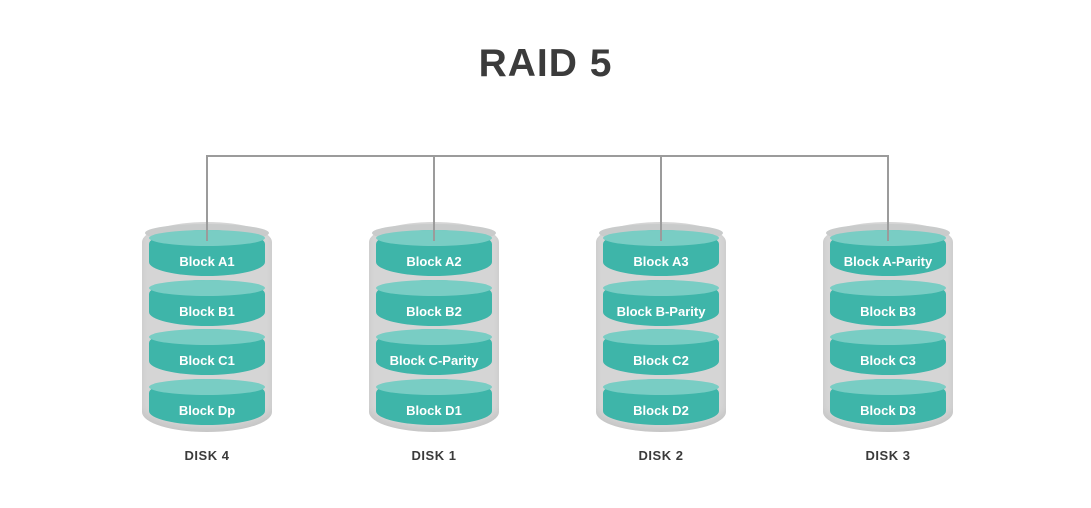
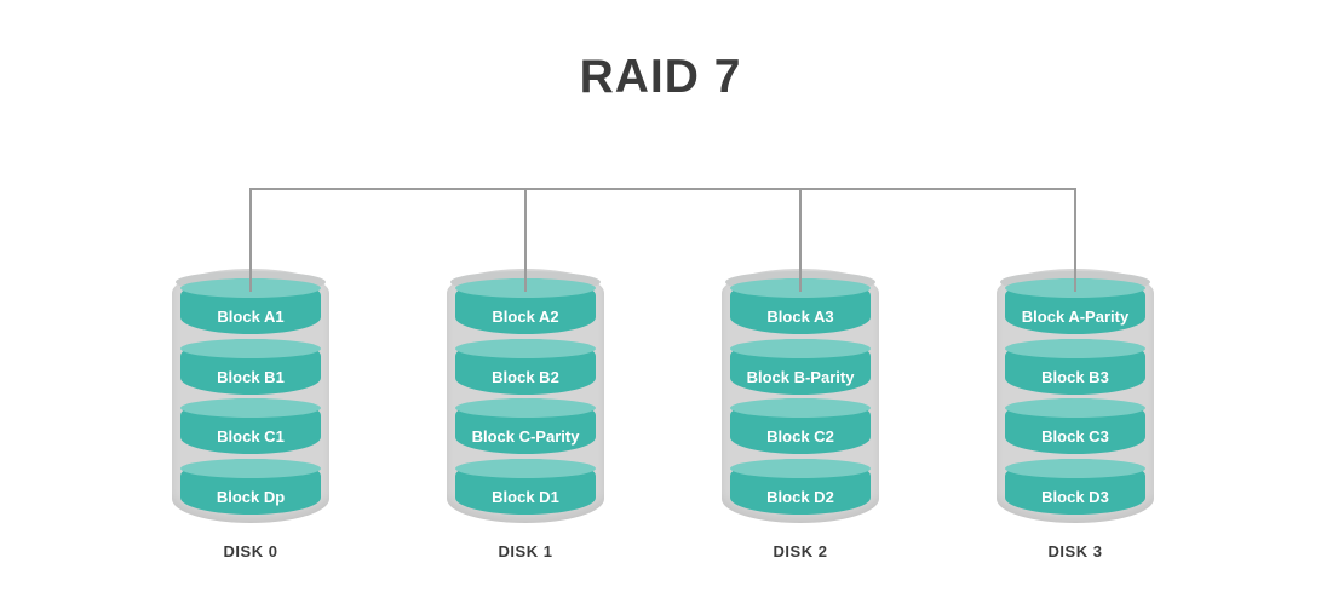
- RAID 5
+ RAID 7
  Block A1
  Block B1
  Block C1
  Block Dp
- DISK 4
+ DISK 0
  Block A2
  Block B2
  Block C-Parity
  Block D1
  DISK 1
  Block A3
  Block B-Parity
  Block C2
  Block D2
  DISK 2
  Block A-Parity
  Block B3
  Block C3
  Block D3
  DISK 3
